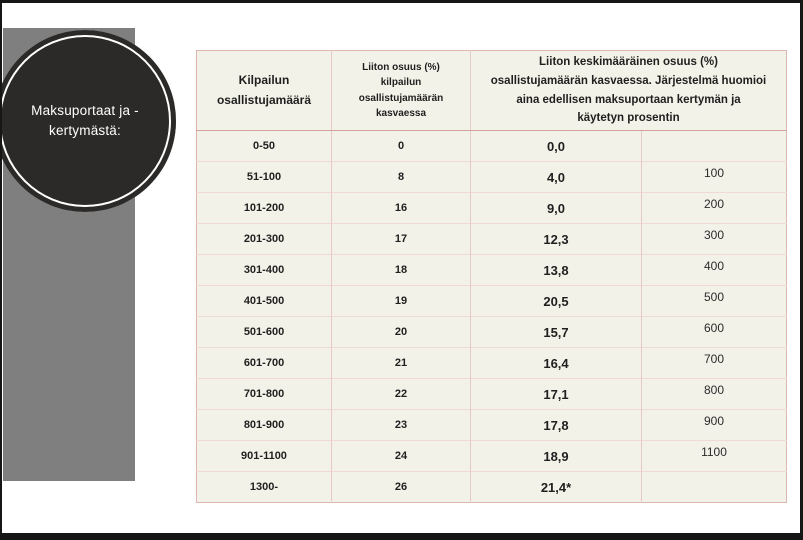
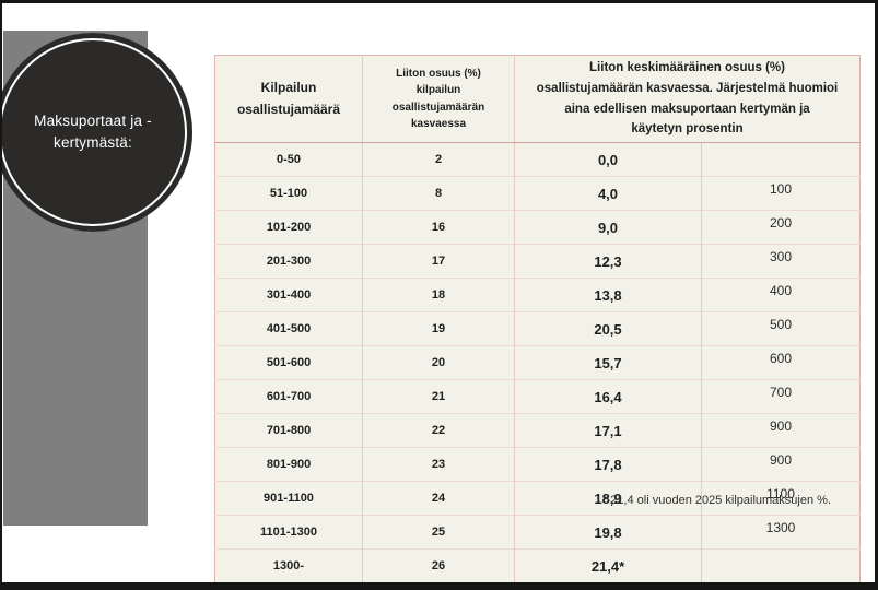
  Maksuportaat ja -
  kertymästä:
  Kilpailun osallistujamäärä	Liiton osuus (%) kilpailun osallistujamäärän kasvaessa	Liiton keskimääräinen osuus (%) osallistujamäärän kasvaessa. Järjestelmä huomioi aina edellisen maksuportaan kertymän ja käytetyn prosentin
- 0-50	0	0,0
+ 0-50	2	0,0
  51-100	8	4,0	100
  101-200	16	9,0	200
  201-300	17	12,3	300
  301-400	18	13,8	400
  401-500	19	20,5	500
  501-600	20	15,7	600
  601-700	21	16,4	700
- 701-800	22	17,1	800
+ 701-800	22	17,1	900
  801-900	23	17,8	900
  901-1100	24	18,9	1100
+ 1101-1300	25	19,8	1300
  1300-	26	21,4*
+ * 21,4 oli vuoden 2025 kilpailumaksujen %.
